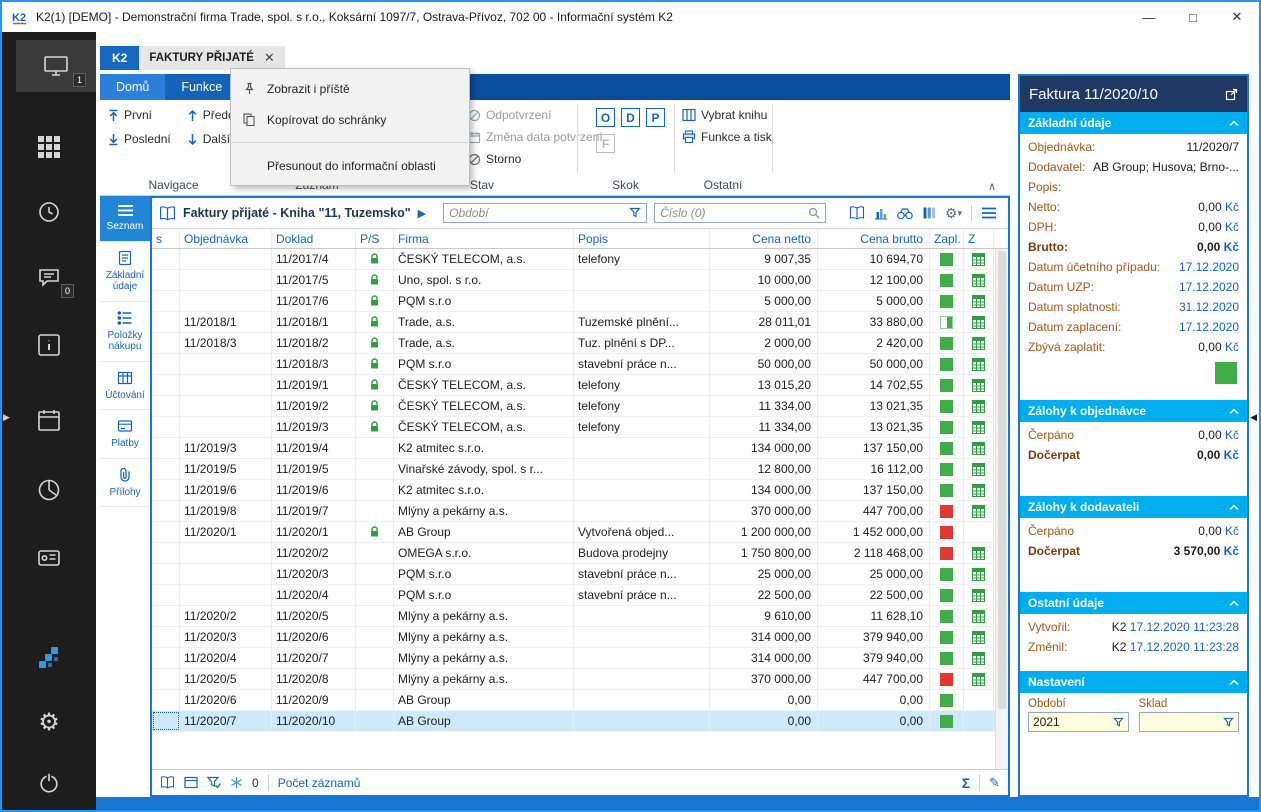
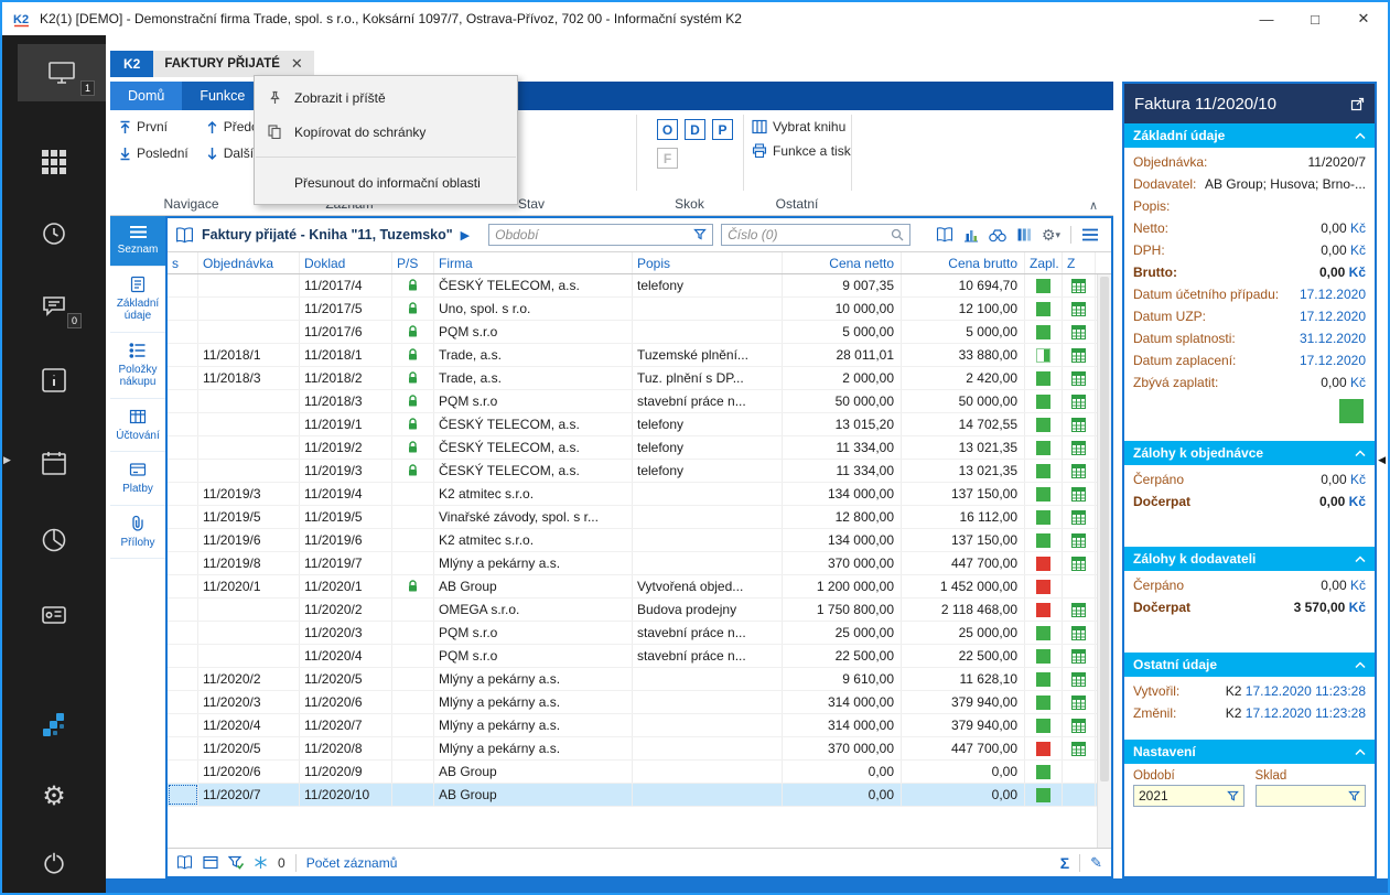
  K2
  K2(1) [DEMO] - Demonstrační firma Trade, spol. s r.o., Koksární 1097/7, Ostrava-Přívoz, 702 00 - Informační systém K2
  —
  □
  ✕
  1
  0
  ⚙
  K2
  FAKTURY PŘIJATÉ
  ✕
  Domů
  Funkce
  První
  Poslední
  Další
- Odpotvrzení
- Změna data potvrzení
- Storno
  O
  D
  P
  F
  Vybrat knihu
  Funkce a tisk
  Navigace
  Stav
  Skok
  Ostatní
  ∧
  Zobrazit i příště
  Kopírovat do schránky
  Přesunout do informační oblasti
  Seznam
  Základní údaje
  Položky nákupu
  Účtování
  Platby
  Přílohy
  Faktury přijaté - Kniha "11, Tuzemsko"
  ▶
  Období
  Číslo (0)
  ⚙
  ▾
  s
  Objednávka
  Doklad
  P/S
  Firma
  Popis
  Cena netto
  Cena brutto
  Zapl.
  Z
  11/2017/4
  ČESKÝ TELECOM, a.s.
  telefony
  9 007,35
  10 694,70
  11/2017/5
  Uno, spol. s r.o.
  10 000,00
  12 100,00
  11/2017/6
  PQM s.r.o
  5 000,00
  5 000,00
  11/2018/1
  11/2018/1
  Trade, a.s.
  Tuzemské plnění...
  28 011,01
  33 880,00
  11/2018/3
  11/2018/2
  Trade, a.s.
  Tuz. plnění s DP...
  2 000,00
  2 420,00
  11/2018/3
  PQM s.r.o
  stavební práce n...
  50 000,00
  50 000,00
  11/2019/1
  ČESKÝ TELECOM, a.s.
  telefony
  13 015,20
  14 702,55
  11/2019/2
  ČESKÝ TELECOM, a.s.
  telefony
  11 334,00
  13 021,35
  11/2019/3
  ČESKÝ TELECOM, a.s.
  telefony
  11 334,00
  13 021,35
  11/2019/3
  11/2019/4
  K2 atmitec s.r.o.
  134 000,00
  137 150,00
  11/2019/5
  11/2019/5
  Vinařské závody, spol. s r...
  12 800,00
  16 112,00
  11/2019/6
  11/2019/6
  K2 atmitec s.r.o.
  134 000,00
  137 150,00
  11/2019/8
  11/2019/7
  Mlýny a pekárny a.s.
  370 000,00
  447 700,00
  11/2020/1
  11/2020/1
  AB Group
  Vytvořená objed...
  1 200 000,00
  1 452 000,00
  11/2020/2
  OMEGA s.r.o.
  Budova prodejny
  1 750 800,00
  2 118 468,00
  11/2020/3
  PQM s.r.o
  stavební práce n...
  25 000,00
  25 000,00
  11/2020/4
  PQM s.r.o
  stavební práce n...
  22 500,00
  22 500,00
  11/2020/2
  11/2020/5
  Mlýny a pekárny a.s.
  9 610,00
  11 628,10
  11/2020/3
  11/2020/6
  Mlýny a pekárny a.s.
  314 000,00
  379 940,00
  11/2020/4
  11/2020/7
  Mlýny a pekárny a.s.
  314 000,00
  379 940,00
  11/2020/5
  11/2020/8
  Mlýny a pekárny a.s.
  370 000,00
  447 700,00
  11/2020/6
  11/2020/9
  AB Group
  0,00
  0,00
  11/2020/7
  11/2020/10
  AB Group
  0,00
  0,00
  0
  Počet záznamů
  Σ
  ✎
  Faktura 11/2020/10
  Základní údaje
  Objednávka:
  11/2020/7
  Dodavatel:
  AB Group; Husova; Brno-...
  Popis:
  Netto:
  0,00 Kč
  DPH:
  0,00 Kč
  Brutto:
  0,00 Kč
  Datum účetního případu:
  17.12.2020
  Datum UZP:
  17.12.2020
  Datum splatnosti:
  31.12.2020
  Datum zaplacení:
  17.12.2020
  Zbývá zaplatit:
  0,00 Kč
  Zálohy k objednávce
  Čerpáno
  0,00 Kč
  Dočerpat
  0,00 Kč
  Zálohy k dodavateli
  Čerpáno
  0,00 Kč
  Dočerpat
  3 570,00 Kč
  Ostatní údaje
  Vytvořil:
  K2 17.12.2020 11:23:28
  Změnil:
  K2 17.12.2020 11:23:28
  Nastavení
  Období
  2021
  Sklad
  ▶
  ◀
